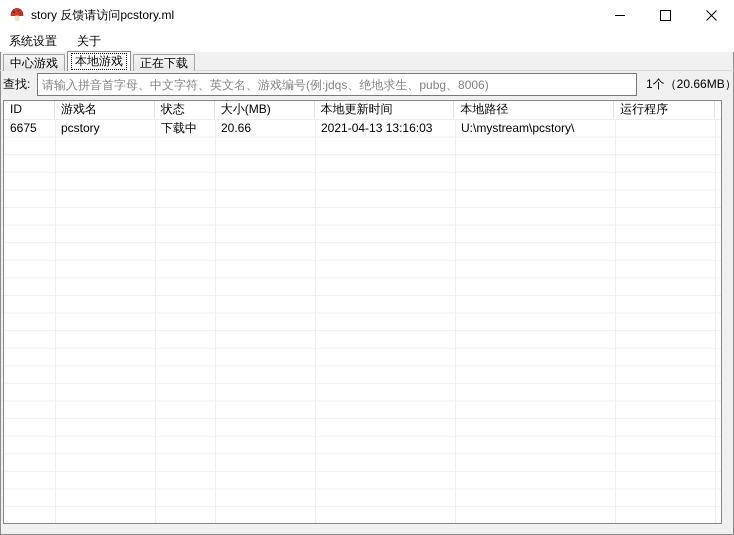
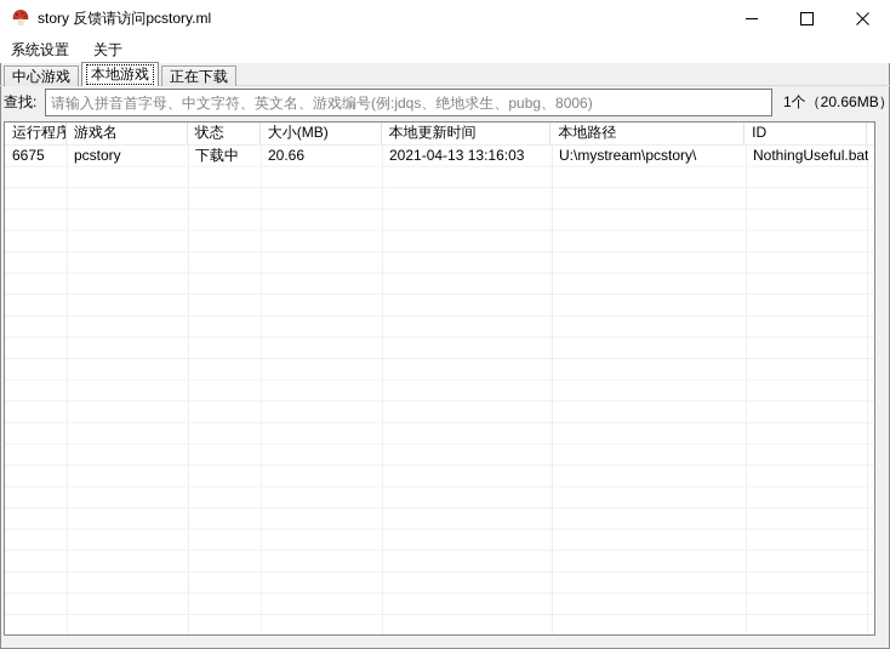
  story 反馈请访问pcstory.ml
  系统设置
  关于
  中心游戏
  本地游戏
  正在下载
  查找:
  请输入拼音首字母、中文字符、英文名、游戏编号(例:jdqs、绝地求生、pubg、8006)
  1个（20.66MB）
- ID
+ 运行程序
  游戏名
  状态
  大小(MB)
  本地更新时间
  本地路径
- 运行程序
+ ID
  6675
  pcstory
  下载中
  20.66
  2021-04-13 13:16:03
  U:\mystream\pcstory\
+ NothingUseful.bat
